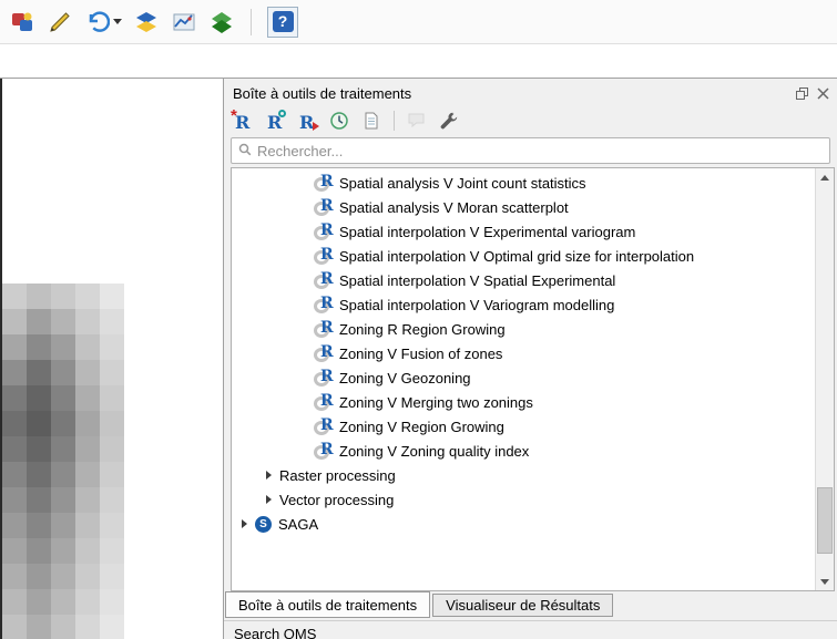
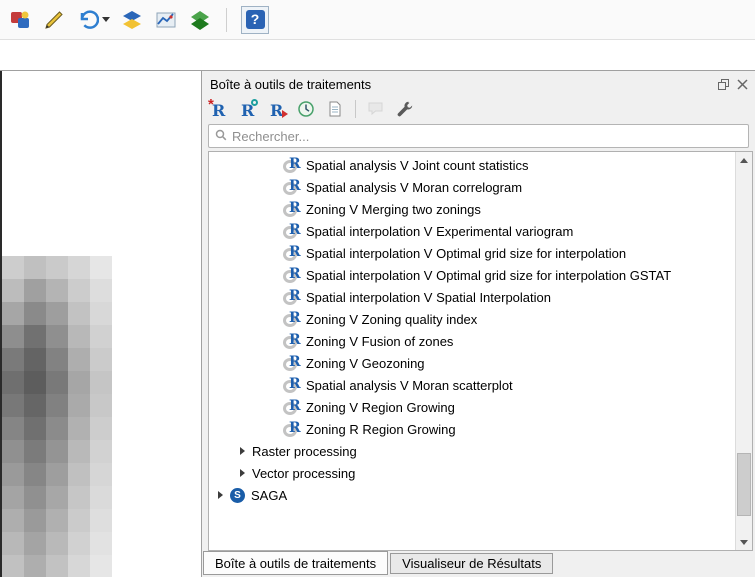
  Boîte à outils de traitements
  Rechercher...
  Spatial analysis V Joint count statistics
+ Spatial analysis V Moran correlogram
- Spatial analysis V Moran scatterplot
+ Zoning V Merging two zonings
  Spatial interpolation V Experimental variogram
  Spatial interpolation V Optimal grid size for interpolation
+ Spatial interpolation V Optimal grid size for interpolation GSTAT
- Spatial interpolation V Spatial Experimental
+ Spatial interpolation V Spatial Interpolation
- Spatial interpolation V Variogram modelling
- Zoning R Region Growing
+ Zoning V Zoning quality index
  Zoning V Fusion of zones
  Zoning V Geozoning
- Zoning V Merging two zonings
+ Spatial analysis V Moran scatterplot
  Zoning V Region Growing
- Zoning V Zoning quality index
+ Zoning R Region Growing
  Raster processing
  Vector processing
  SAGA
  Boîte à outils de traitements
  Visualiseur de Résultats
- Search QMS
